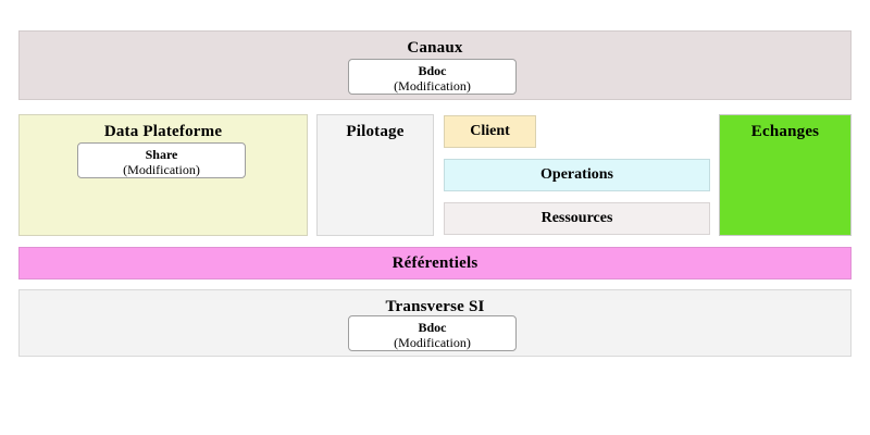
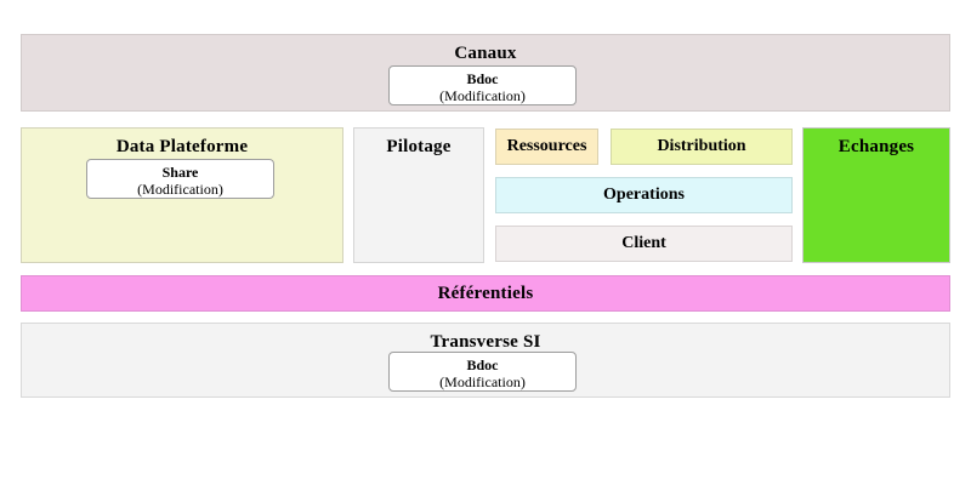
  Canaux
  Bdoc
  (Modification)
  Data Plateforme
  Share
  (Modification)
  Pilotage
- Client
+ Ressources
+ Distribution
  Operations
- Ressources
+ Client
  Echanges
  Référentiels
  Transverse SI
  Bdoc
  (Modification)
